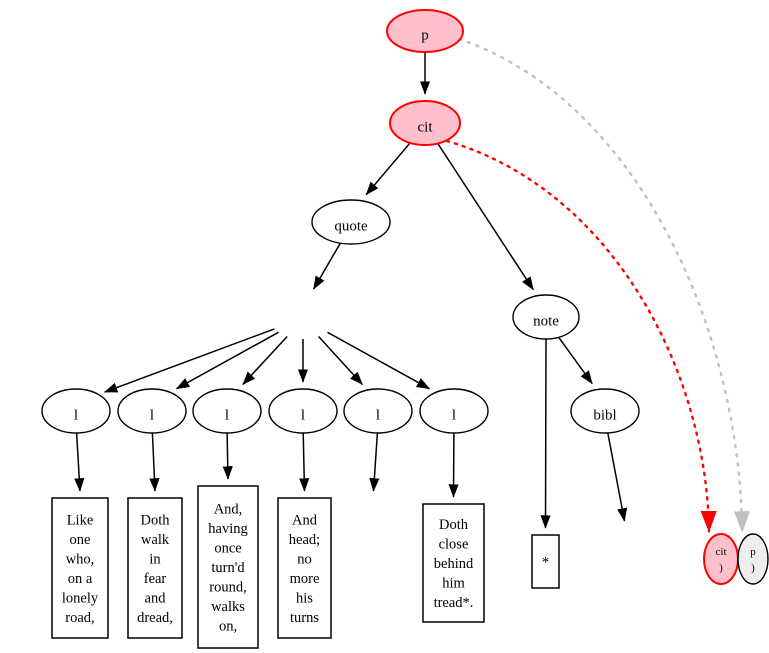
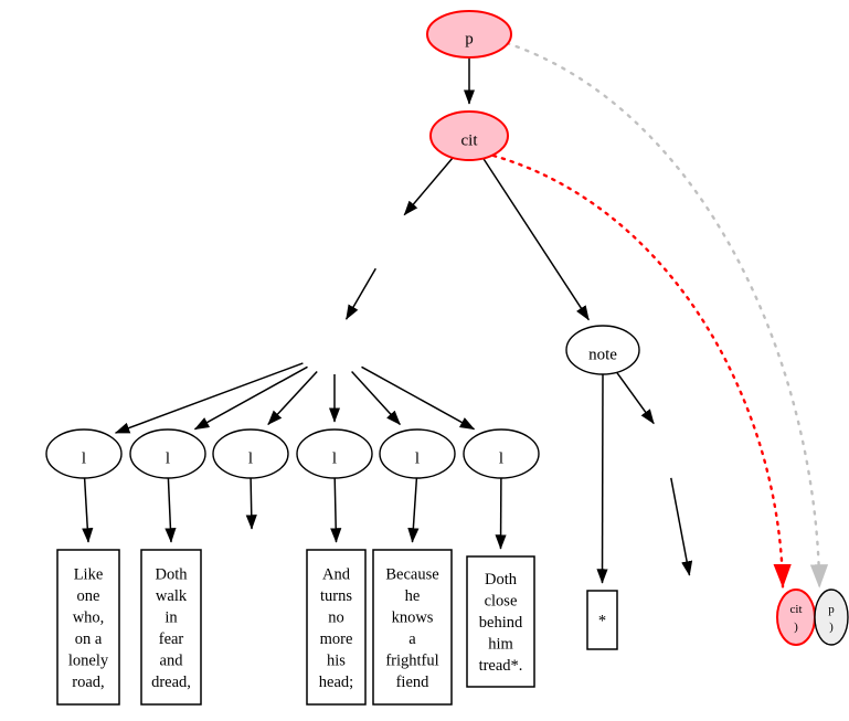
  Like
  one
  who,
  on a
  lonely
  road,
  Doth
  walk
  in
  fear
  and
  dread,
- And,
- having
- once
- turn'd
- round,
- walks
- on,
  And
- head;
+ turns
  no
  more
  his
- turns
+ head;
+ Because
+ he
+ knows
+ a
+ frightful
+ fiend
  Doth
  close
  behind
  him
  tread*.
  *
  p
  cit
- quote
  note
- bibl
  l
  l
  l
  l
  l
  l
  cit
  )
  p
  )
